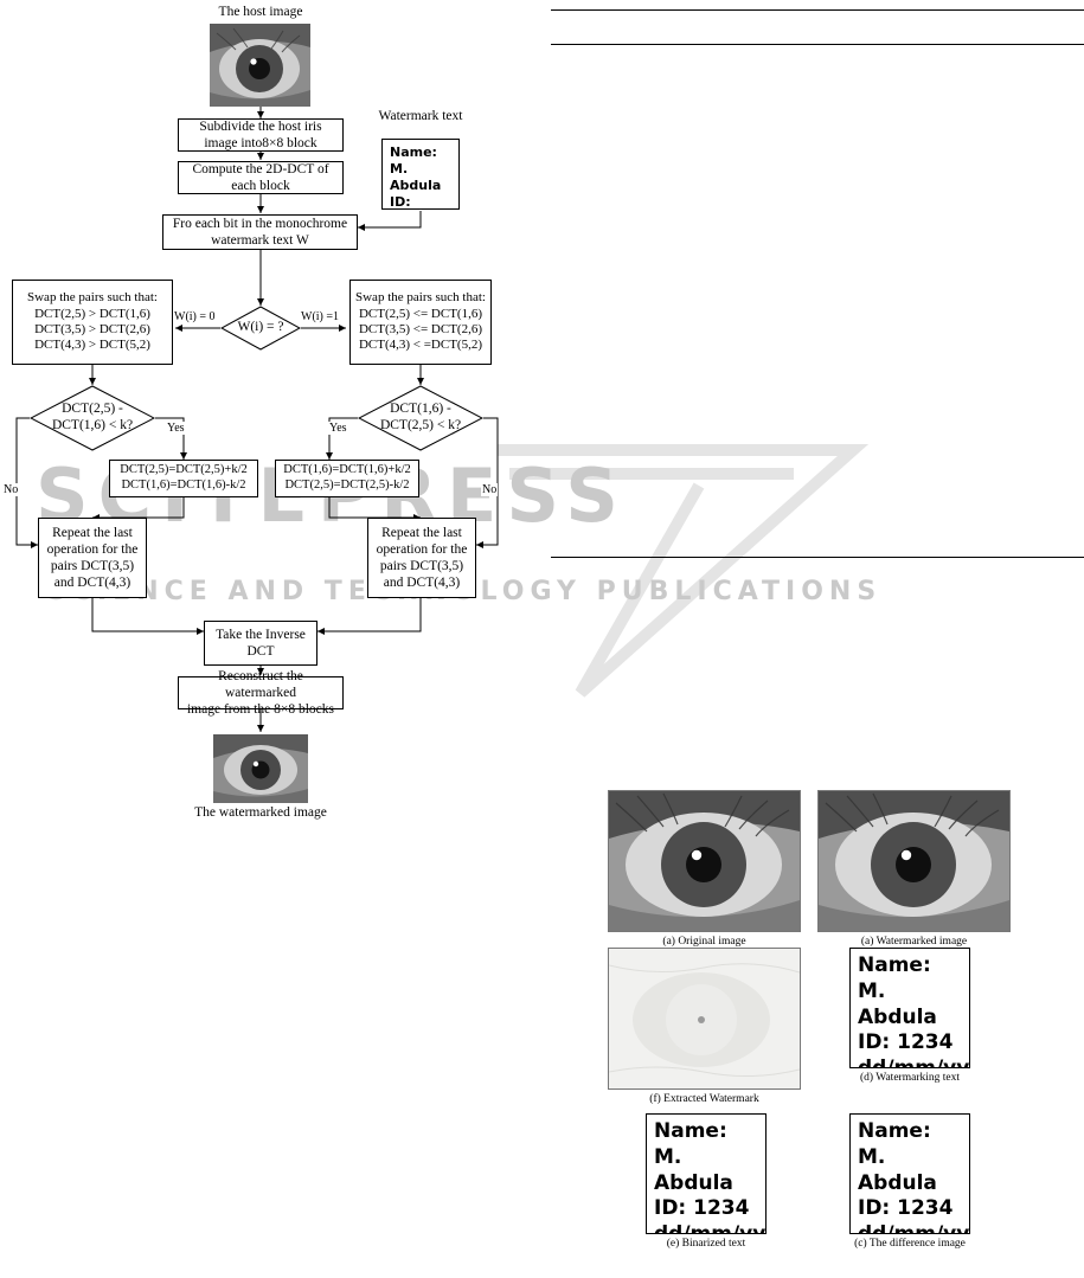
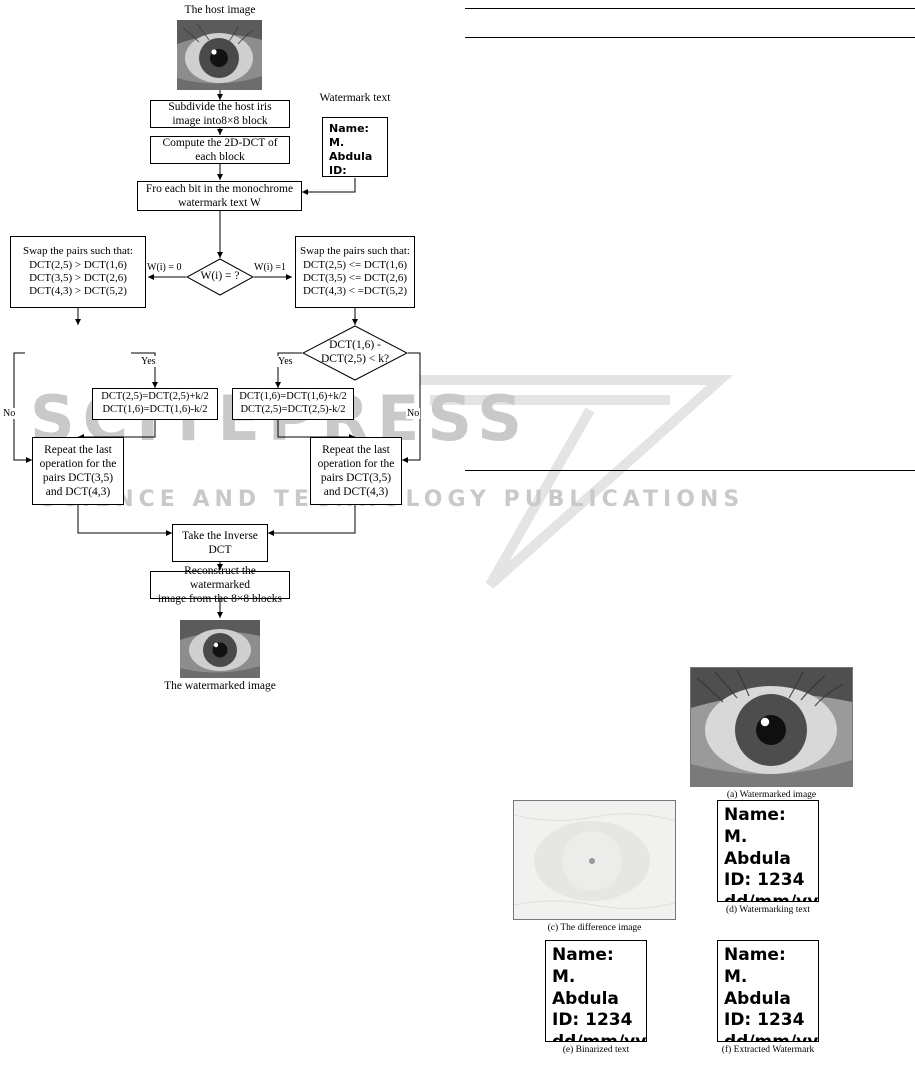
  NCE AND TELOGY PUBLICATIONS
  The host image
  Subdivide the host iris
  image into8×8 block
  Compute the 2D-DCT of
  each block
  Fro each bit in the monochrome
  watermark text W
  Watermark text
  Name:
  M. Abdula
  W(i) = ?
  W(i) = 0
  W(i) =1
  Swap the pairs such that:
  DCT(2,5) > DCT(1,6)
  DCT(3,5) > DCT(2,6)
  DCT(4,3) > DCT(5,2)
  Swap the pairs such that:
  DCT(2,5) <= DCT(1,6)
  DCT(3,5) <= DCT(2,6)
  DCT(4,3) < =DCT(5,2)
- DCT(2,5) -
- DCT(1,6) < k?
  DCT(1,6) -
  DCT(2,5) < k?
  Yes
  Yes
  No
  No
  DCT(2,5)=DCT(2,5)+k/2
  DCT(1,6)=DCT(1,6)-k/2
  DCT(1,6)=DCT(1,6)+k/2
  DCT(2,5)=DCT(2,5)-k/2
  Repeat the last
  operation for the
  pairs DCT(3,5)
  and DCT(4,3)
  Repeat the last
  operation for the
  pairs DCT(3,5)
  and DCT(4,3)
  Take the Inverse
  DCT
  Reconstruct the watermarked
  image from the 8×8 blocks
  The watermarked image
- (a) Original image
  (a) Watermarked image
- (f) Extracted Watermark
+ (c) The difference image
  Name:
  M. Abdula
  ID: 1234
  (d) Watermarking text
  Name:
  M. Abdula
  ID: 1234
  (e) Binarized text
  Name:
  M. Abdula
  ID: 1234
- (c) The difference image
+ (f) Extracted Watermark
